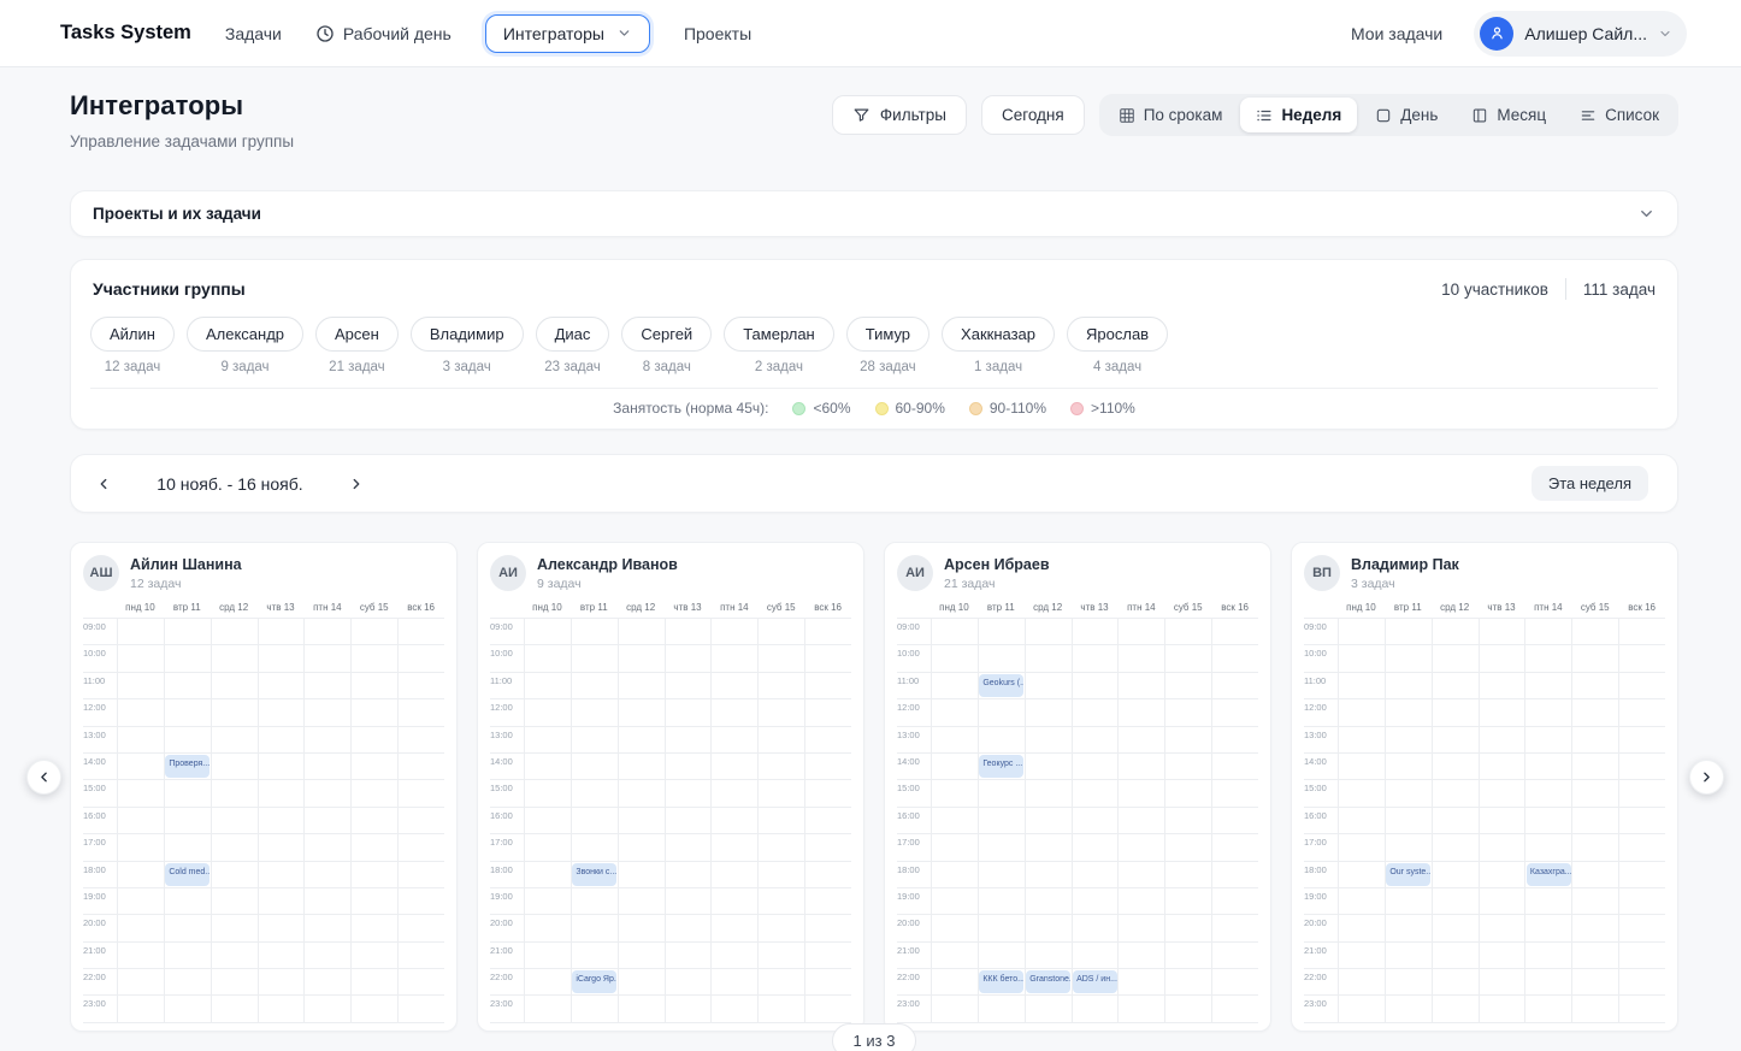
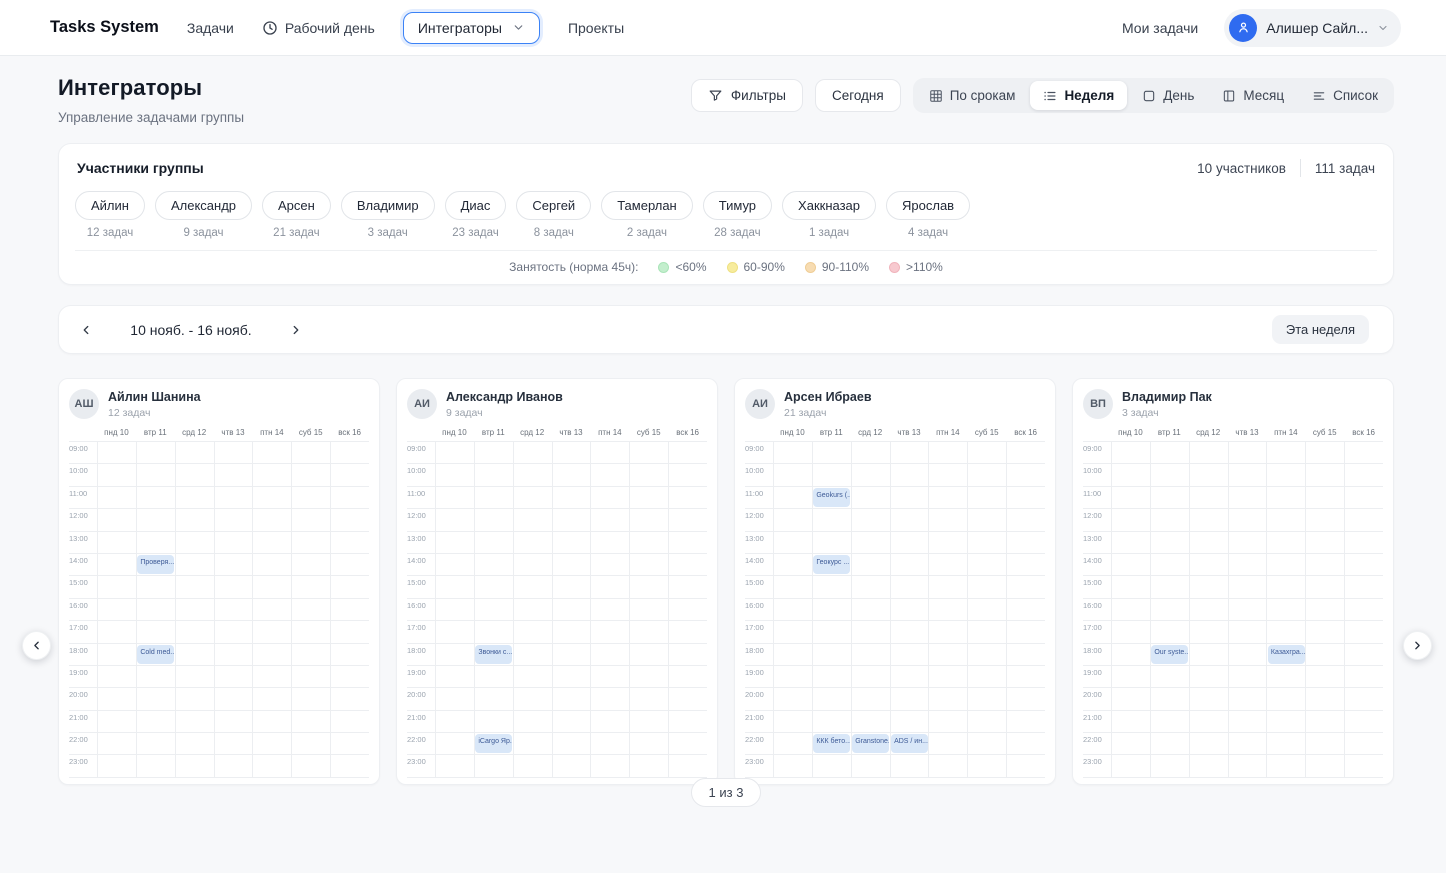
  Tasks System
  Задачи
  Рабочий день
  Интеграторы
  Проекты
  Мои задачи
  Алишер Сайл...
  Интеграторы
  Управление задачами группы
  Фильтры
  Сегодня
  По срокам
  Неделя
  День
  Месяц
  Список
- Проекты и их задачи
  Участники группы
  10 участников
  111 задач
  Айлин
  12 задач
  Александр
  9 задач
  Арсен
  21 задач
  Владимир
  3 задач
  Диас
  23 задач
  Сергей
  8 задач
  Тамерлан
  2 задач
  Тимур
  28 задач
  Хаккназар
  1 задач
  Ярослав
  4 задач
  Занятость (норма 45ч):
  <60%
  60-90%
  90-110%
  >110%
  10 нояб. - 16 нояб.
  Эта неделя
  АШ
  Айлин Шанина
  12 задач
  пнд 10
  втр 11
  срд 12
  чтв 13
  птн 14
  суб 15
  вск 16
  09:00
  10:00
  11:00
  12:00
  13:00
  14:00
  15:00
  16:00
  17:00
  18:00
  19:00
  20:00
  21:00
  22:00
  23:00
  АИ
  Александр Иванов
  9 задач
  пнд 10
  втр 11
  срд 12
  чтв 13
  птн 14
  суб 15
  вск 16
  09:00
  10:00
  11:00
  12:00
  13:00
  14:00
  15:00
  16:00
  17:00
  18:00
  19:00
  20:00
  21:00
  22:00
  23:00
  АИ
  Арсен Ибраев
  21 задач
  пнд 10
  втр 11
  срд 12
  чтв 13
  птн 14
  суб 15
  вск 16
  09:00
  10:00
  11:00
  12:00
  13:00
  14:00
  15:00
  16:00
  17:00
  18:00
  19:00
  20:00
  21:00
  22:00
  23:00
  ВП
  Владимир Пак
  3 задач
  пнд 10
  втр 11
  срд 12
  чтв 13
  птн 14
  суб 15
  вск 16
  09:00
  10:00
  11:00
  12:00
  13:00
  14:00
  15:00
  16:00
  17:00
  18:00
  19:00
  20:00
  21:00
  22:00
  23:00
  1 из 3
